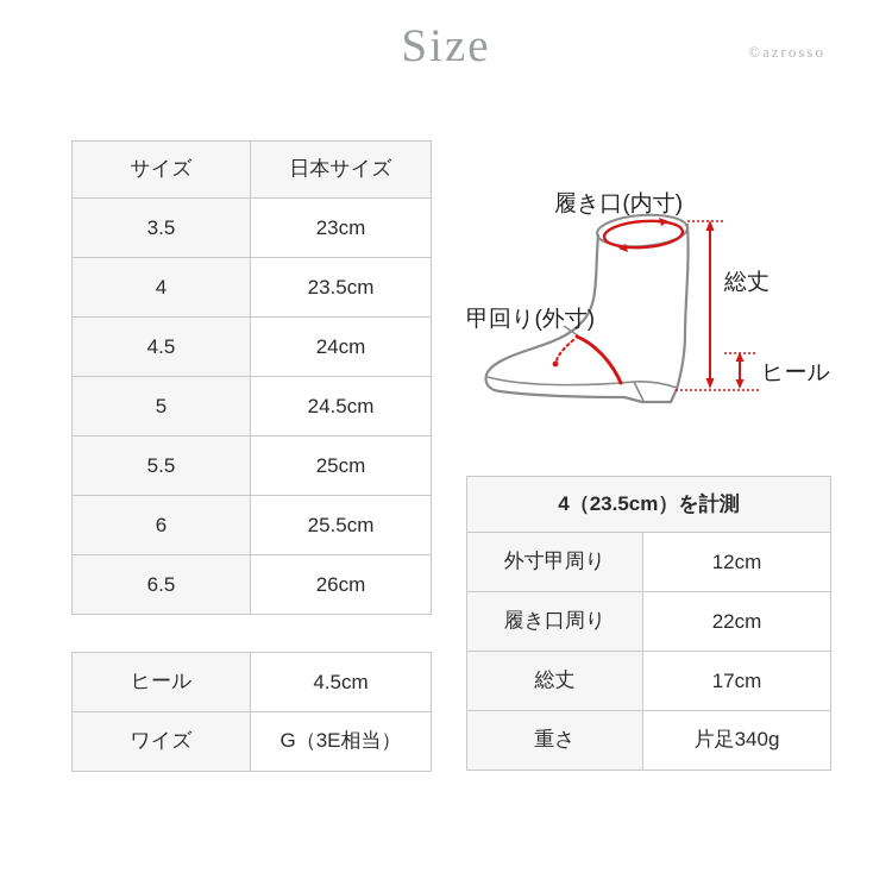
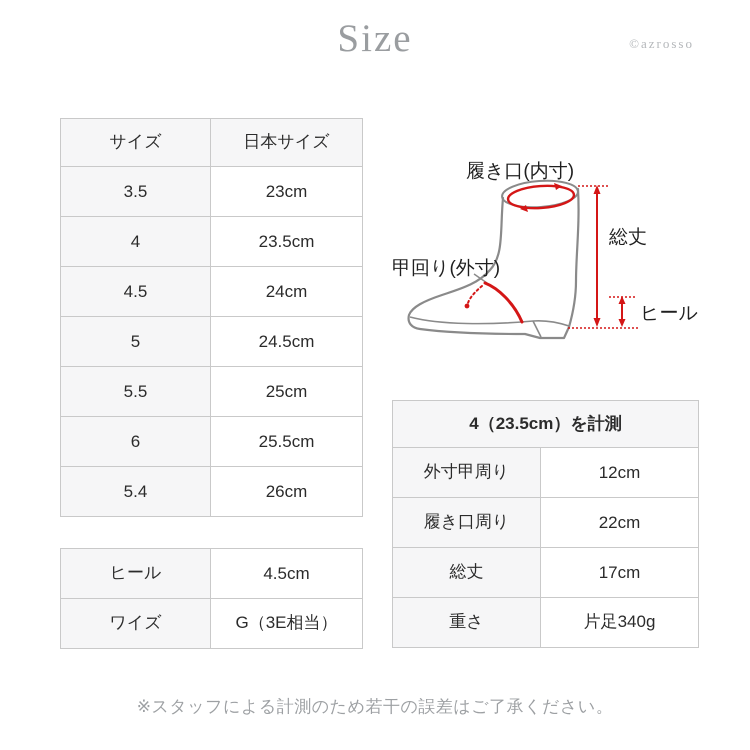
  Size
  ©azrosso
  サイズ	日本サイズ
  3.5	23cm
  4	23.5cm
  4.5	24cm
  5	24.5cm
  5.5	25cm
  6	25.5cm
- 6.5	26cm
+ 5.4	26cm
  ヒール	4.5cm
  ワイズ	G（3E相当）
  履き口(内寸)
  甲回り(外寸)
  総丈
  ヒール
  4（23.5cm）を計測
  外寸甲周り	12cm
  履き口周り	22cm
  総丈	17cm
  重さ	片足340g
+ ※スタッフによる計測のため若干の誤差はご了承ください。
